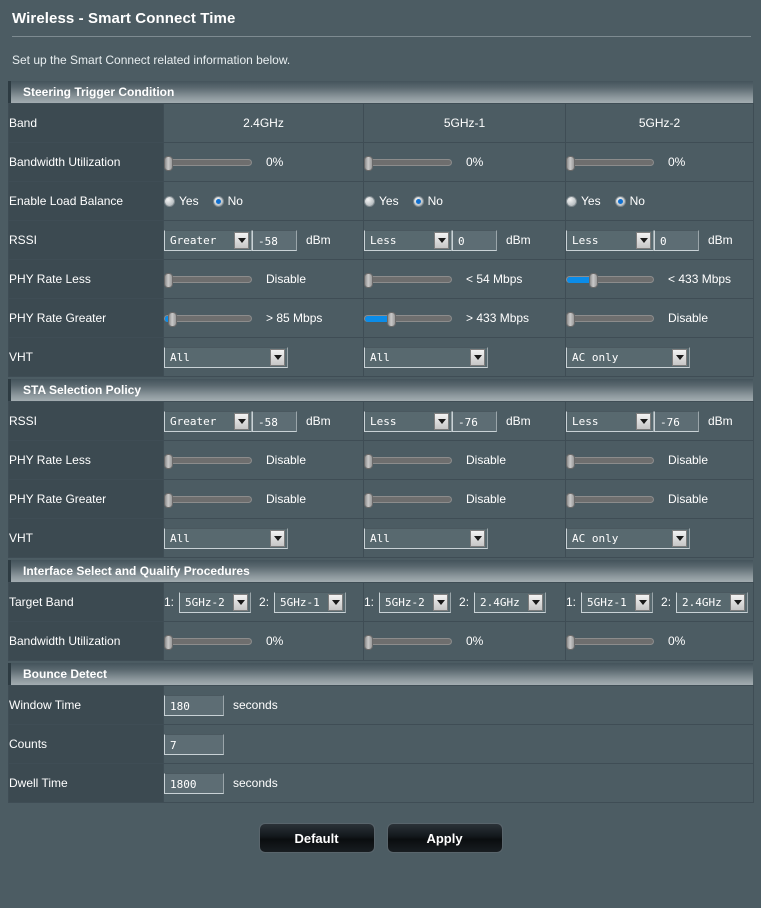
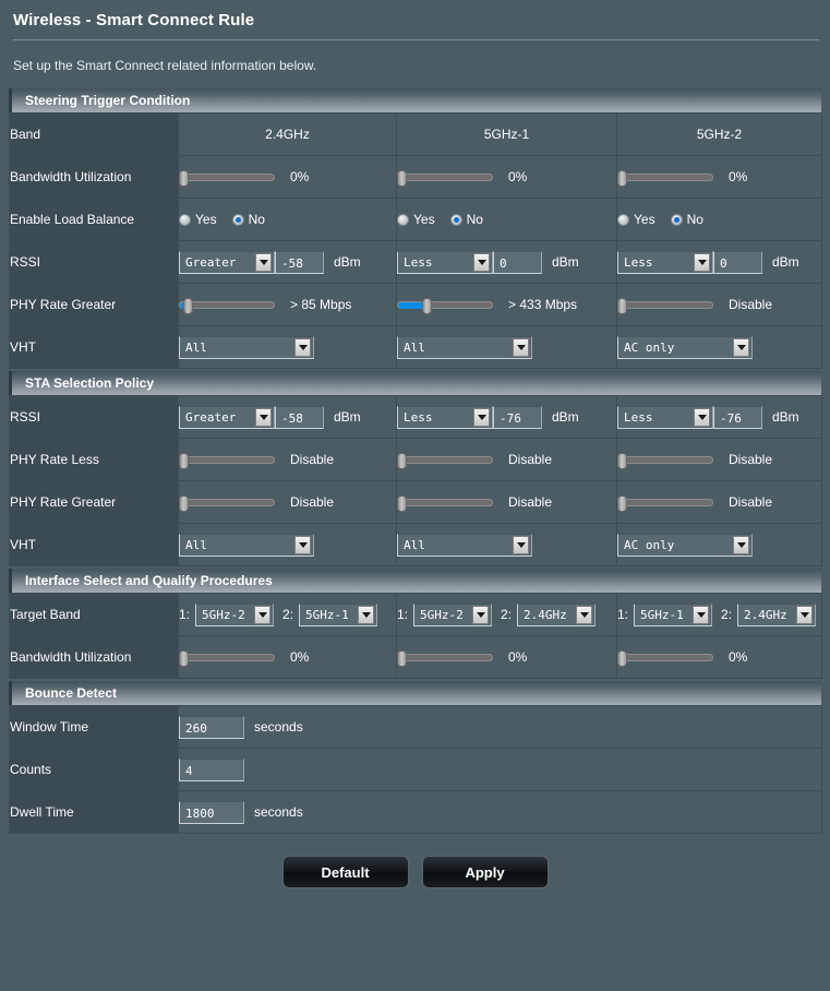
- Wireless - Smart Connect Time
+ Wireless - Smart Connect Rule
  Set up the Smart Connect related information below.
  Steering Trigger Condition
  Band	2.4GHz	5GHz-1	5GHz-2
  Bandwidth Utilization	0%	0%	0%
  Enable Load Balance	Yes No	Yes No	Yes No
  RSSI	Greater -58 dBm	Less 0 dBm	Less 0 dBm
- PHY Rate Less	Disable	< 54 Mbps	< 433 Mbps
  PHY Rate Greater	> 85 Mbps	> 433 Mbps	Disable
  VHT	All	All	AC only
  STA Selection Policy
  RSSI	Greater -58 dBm	Less -76 dBm	Less -76 dBm
  PHY Rate Less	Disable	Disable	Disable
  PHY Rate Greater	Disable	Disable	Disable
  VHT	All	All	AC only
  Interface Select and Qualify Procedures
  Target Band	1: 5GHz-2 2: 5GHz-1	1: 5GHz-2 2: 2.4GHz	1: 5GHz-1 2: 2.4GHz
  Bandwidth Utilization	0%	0%	0%
  Bounce Detect
- Window Time	180 seconds
+ Window Time	260 seconds
- Counts	7
+ Counts	4
  Dwell Time	1800 seconds
  Default
  Apply
